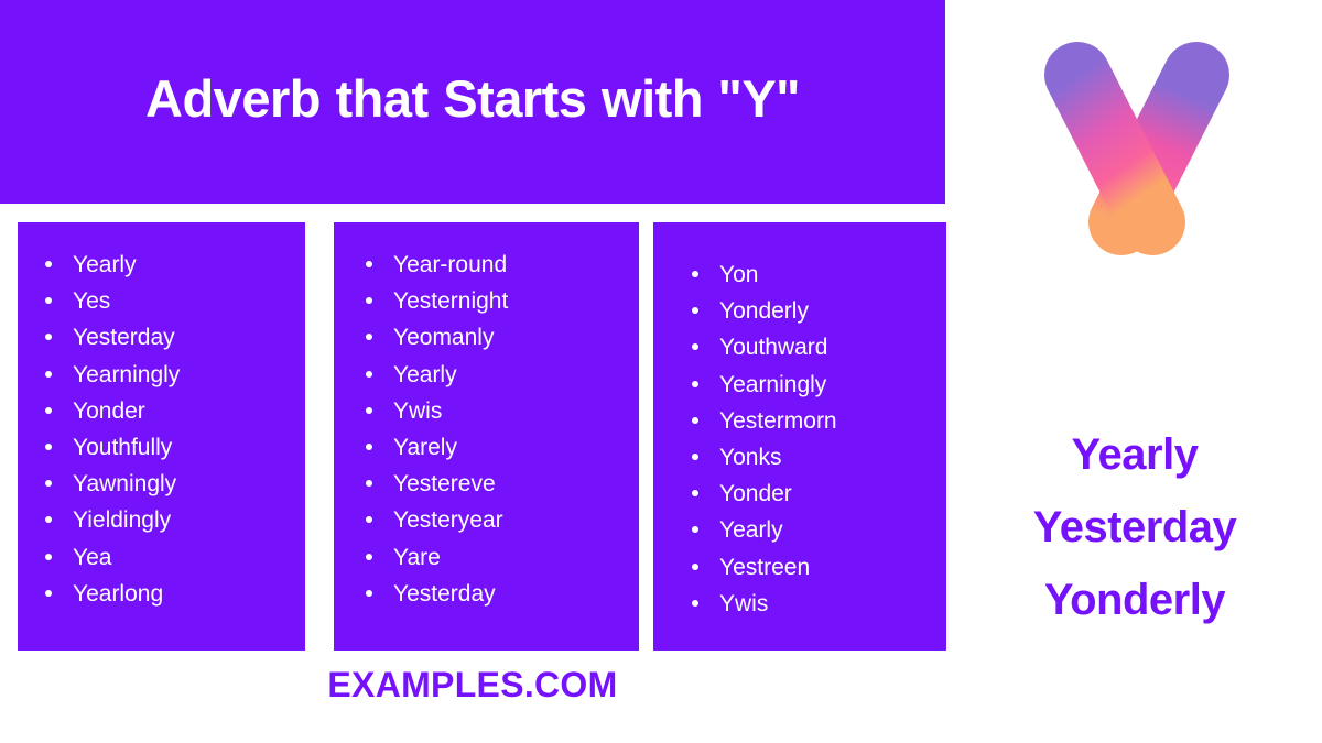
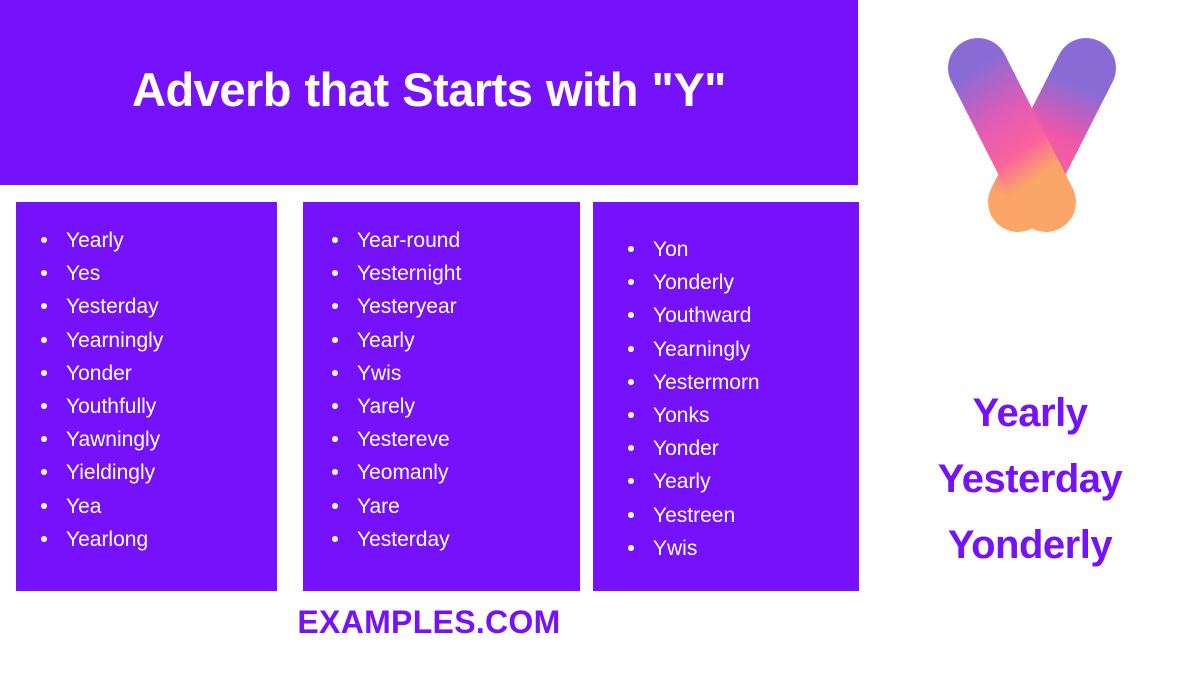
  Adverb that Starts with "Y"
  Yearly
  Yes
  Yesterday
  Yearningly
  Yonder
  Youthfully
  Yawningly
  Yieldingly
  Yea
  Yearlong
  Year-round
  Yesternight
- Yeomanly
+ Yesteryear
  Yearly
  Ywis
  Yarely
  Yestereve
- Yesteryear
+ Yeomanly
  Yare
  Yesterday
  Yon
  Yonderly
  Youthward
  Yearningly
  Yestermorn
  Yonks
  Yonder
  Yearly
  Yestreen
  Ywis
  EXAMPLES.COM
  Yearly
  Yesterday
  Yonderly
